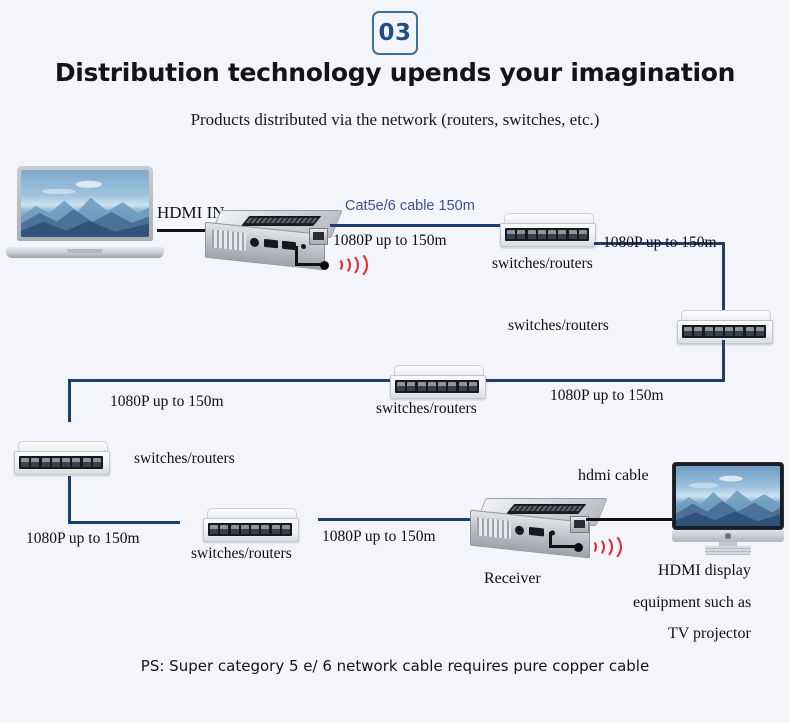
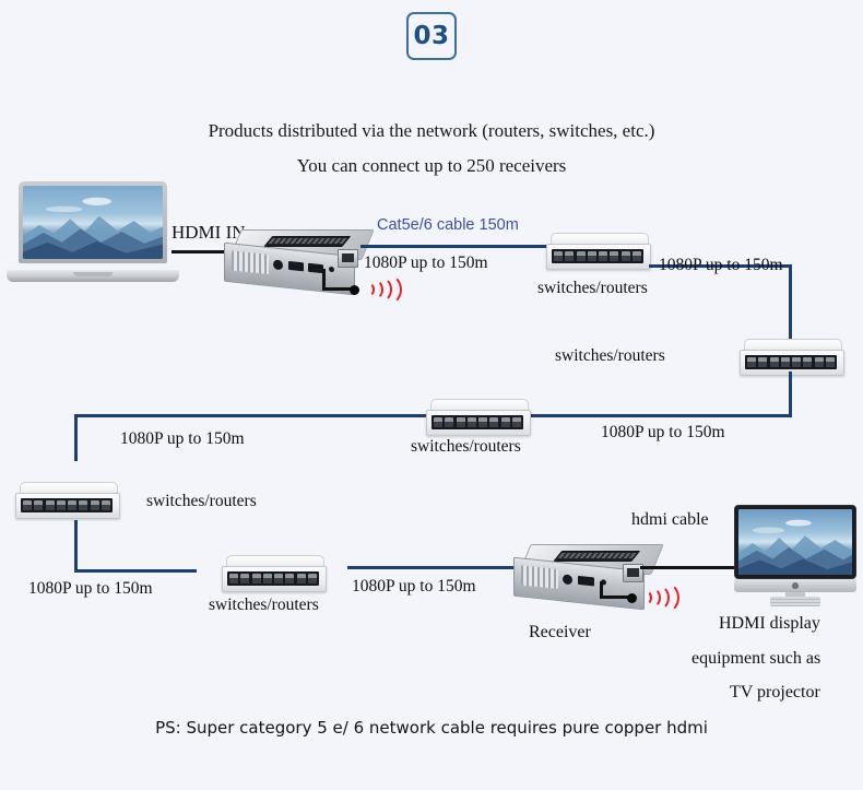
  03
- Distribution technology upends your imagination
  Products distributed via the network (routers, switches, etc.)
+ You can connect up to 250 receivers
  HDMI I
  Cat5e/6 cable 150m
  1080P up to 150m
  switches/routers
  1080P up to 150m
  switches/routers
  1080P up to 150m
  switches/routers
  1080P up to 150m
  switches/routers
  1080P up to 150m
  switches/routers
  1080P up to 150m
  Receiver
  hdmi cable
  HDMI display
  equipment such as
  TV projector
- PS: Super category 5 e/ 6 network cable requires pure copper cable
+ PS: Super category 5 e/ 6 network cable requires pure copper hdmi
